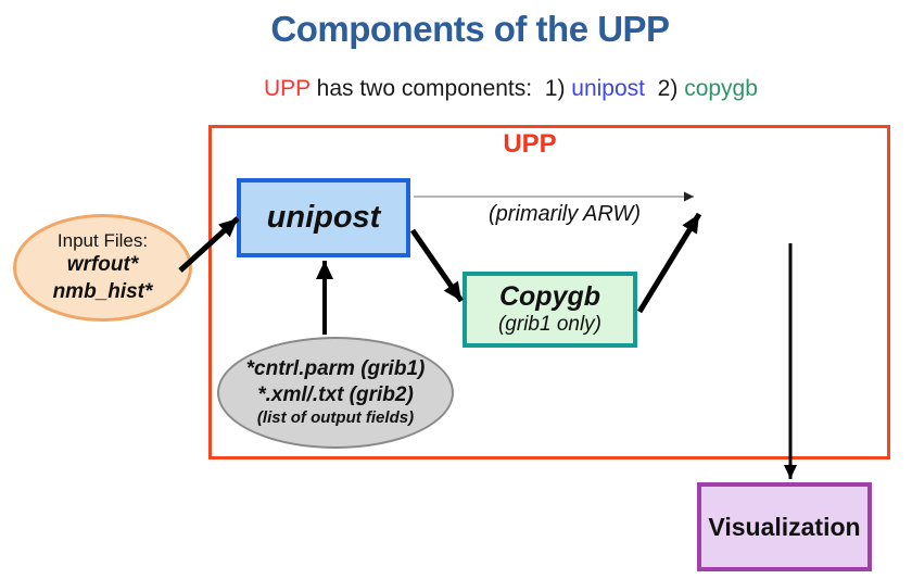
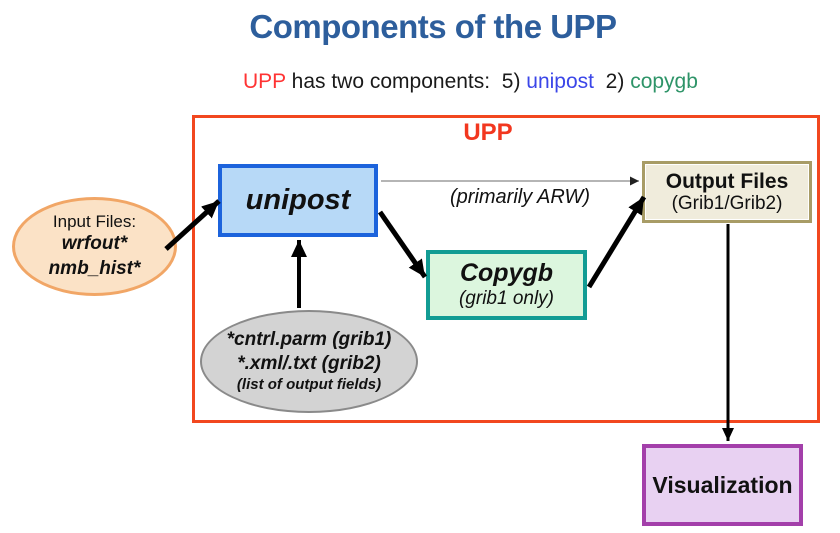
  Components of the UPP
- UPP has two components: 1) unipost 2) copygb
+ UPP has two components: 5) unipost 2) copygb
  UPP
  Input Files:
  wrfout*
  nmb_hist*
  unipost
  Copygb
  (grib1 only)
  *cntrl.parm (grib1)
  *.xml/.txt (grib2)
  (list of output fields)
+ Output Files
+ (Grib1/Grib2)
  Visualization
  (primarily ARW)
